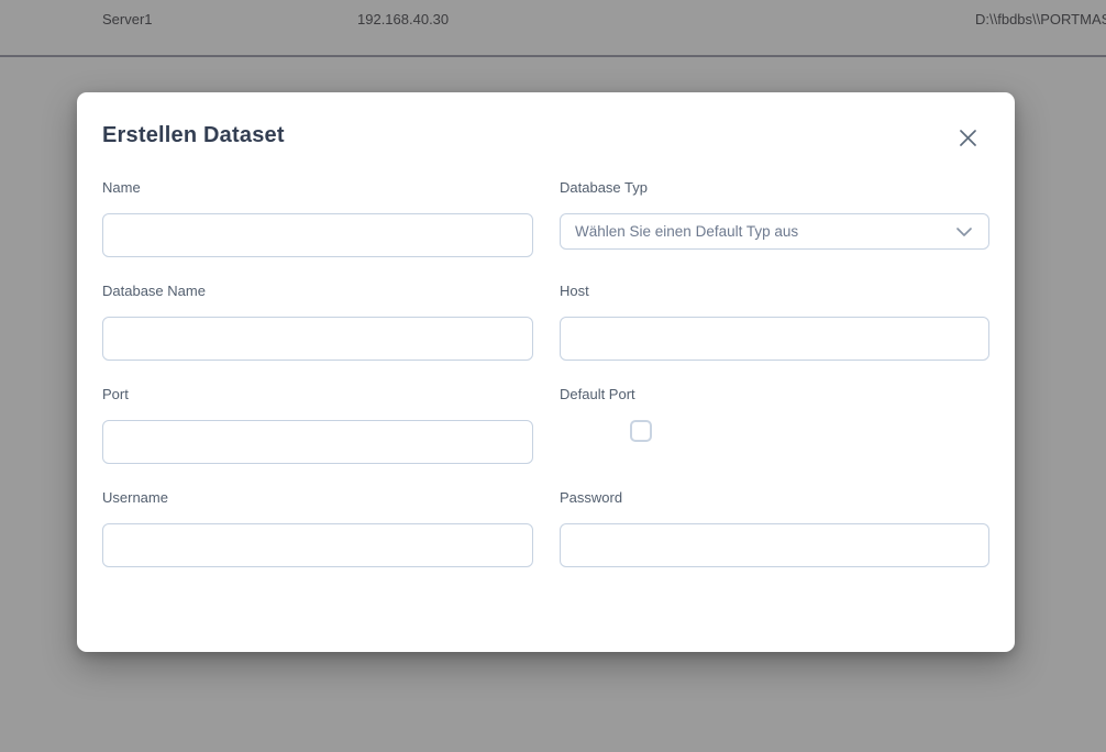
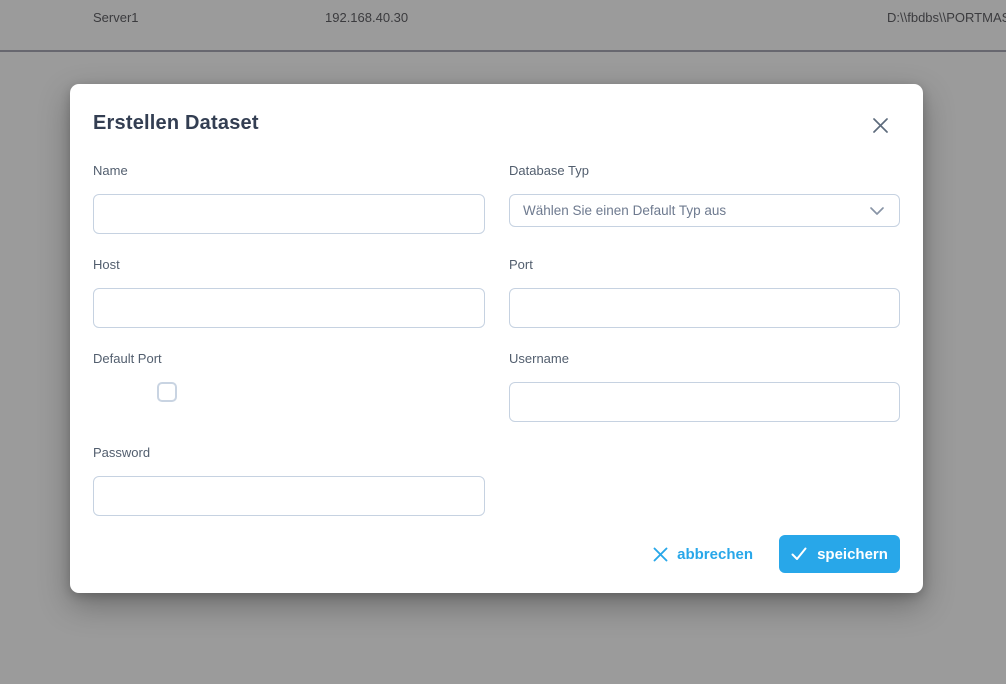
  Server1
  192.168.40.30
  D:\\fbdbs\\PORTMA
  Erstellen Dataset
  Name
  Database Typ
  Wählen Sie einen Default Typ aus
- Database Name
  Host
  Port
  Default Port
  Username
  Password
+ abbrechen
+ speichern
